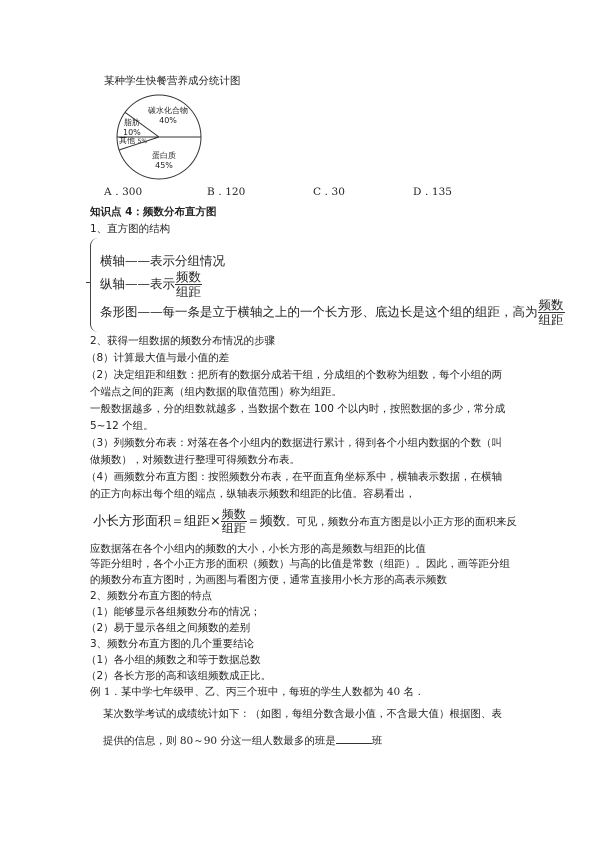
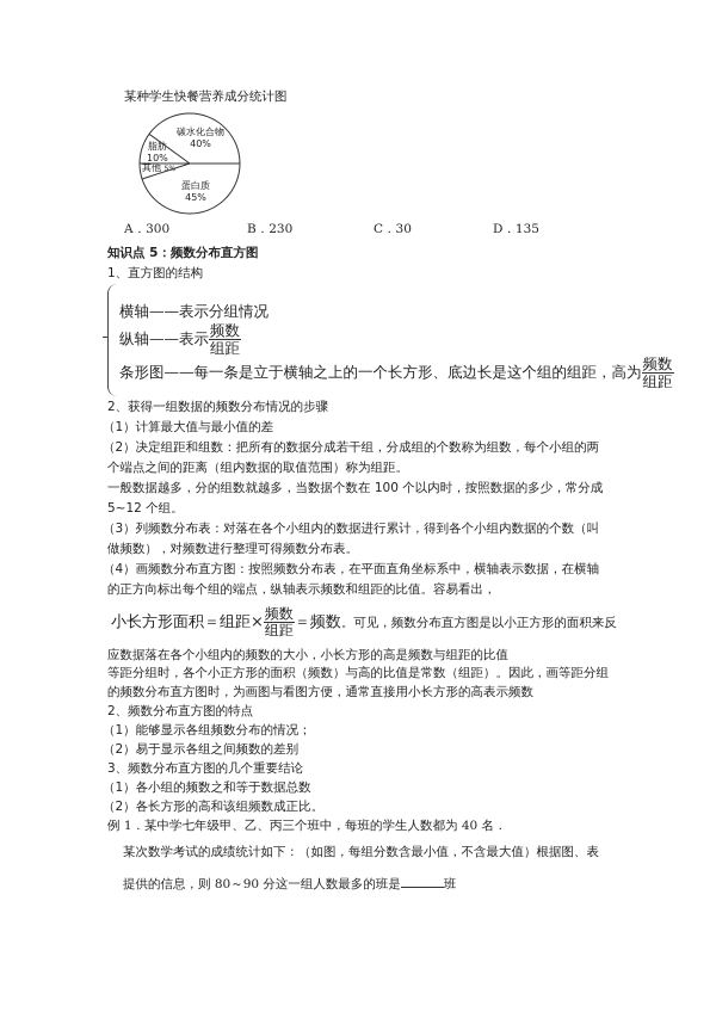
  某种学生快餐营养成分统计图
  碳水化合物
  40%
  脂肪
  10%
  蛋白质
  45%
  A．300
- B．120
+ B．230
  C．30
  D．135
- 知识点 4：频数分布直方图
+ 知识点 5：频数分布直方图
  1、直方图的结构
  横轴——表示分组情况
  纵轴——表示
  频数
  组距
  条形图——每一条是立于横轴之上的一个长方形、底边长是这个组的组距，高为
  频数
  组距
  2、获得一组数据的频数分布情况的步骤
- （8）计算最大值与最小值的差
+ （1）计算最大值与最小值的差
  （2）决定组距和组数：把所有的数据分成若干组，分成组的个数称为组数，每个小组的两
  个端点之间的距离（组内数据的取值范围）称为组距。
  一般数据越多，分的组数就越多，当数据个数在 100 个以内时，按照数据的多少，常分成
  5~12 个组。
  （3）列频数分布表：对落在各个小组内的数据进行累计，得到各个小组内数据的个数（叫
  做频数），对频数进行整理可得频数分布表。
  （4）画频数分布直方图：按照频数分布表，在平面直角坐标系中，横轴表示数据，在横轴
  的正方向标出每个组的端点，纵轴表示频数和组距的比值。容易看出，
  小长方形面积＝组距×
  频数
  组距
  ＝频数。可见，频数分布直方图是以小正方形的面积来反
  应数据落在各个小组内的频数的大小，小长方形的高是频数与组距的比值
  等距分组时，各个小正方形的面积（频数）与高的比值是常数（组距）。因此，画等距分组
  的频数分布直方图时，为画图与看图方便，通常直接用小长方形的高表示频数
  2、频数分布直方图的特点
  （1）能够显示各组频数分布的情况；
  （2）易于显示各组之间频数的差别
  3、频数分布直方图的几个重要结论
  （1）各小组的频数之和等于数据总数
  （2）各长方形的高和该组频数成正比。
  例 1．某中学七年级甲、乙、丙三个班中，每班的学生人数都为 40 名．
  某次数学考试的成绩统计如下：（如图，每组分数含最小值，不含最大值）根据图、表
  提供的信息，则 80～90 分这一组人数最多的班是 班
